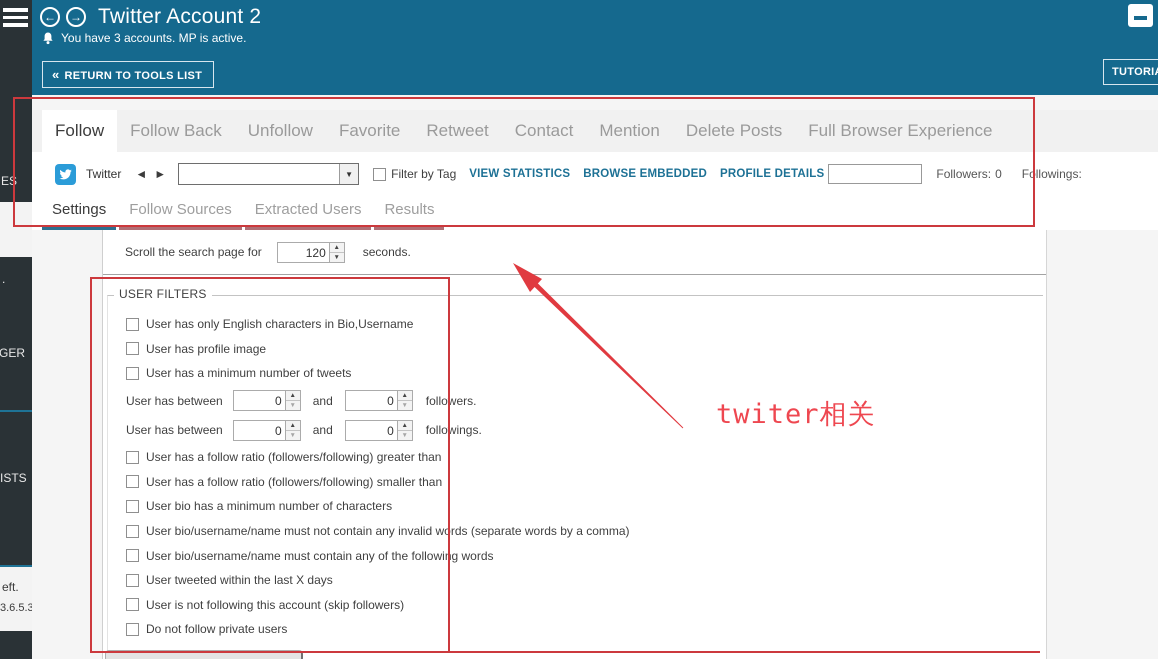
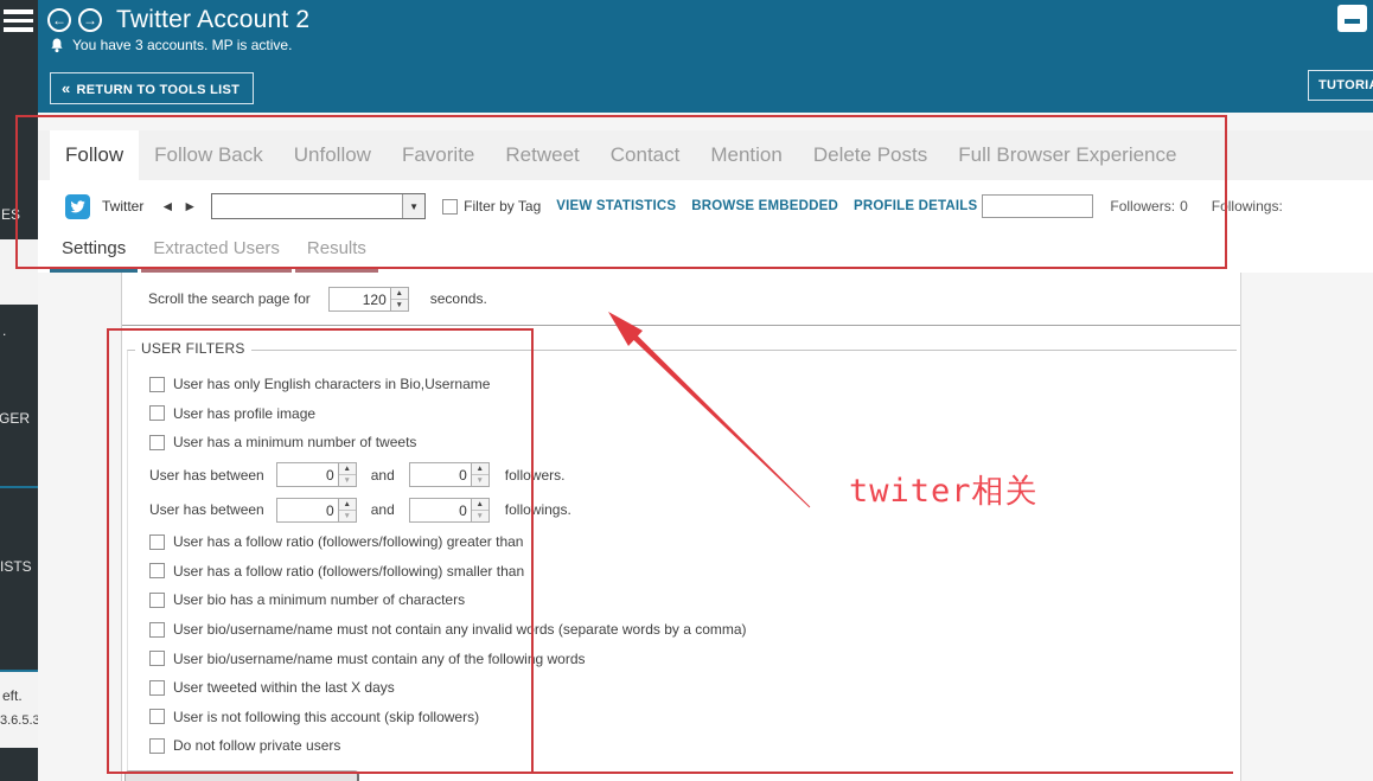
  ES
  .
  GER
  ISTS
  eft.
  3.6.5.3
  ←
  →
  Twitter Account 2
  You have 3 accounts. MP is active.
  « RETURN TO TOOLS LIST
  TUTORI
  Follow
  Follow Back
  Unfollow
  Favorite
  Retweet
  Contact
  Mention
  Delete Posts
  Full Browser Experience
  Twitter
  ◄
  ►
  ▼
  Filter by Tag
  VIEW STATISTICS
  BROWSE EMBEDDED
  PROFILE DETAILS
  Followers:
  0
  Followings:
  Settings
- Follow Sources
  Extracted Users
  Results
  Scroll the search page for
  120
  seconds.
  USER FILTERS
  User has only English characters in Bio,Username
  User has profile image
  User has a minimum number of tweets
  User has between
  0
  and
  0
  followers.
  User has between
  0
  and
  0
  followings.
  User has a follow ratio (followers/following) greater than
  User has a follow ratio (followers/following) smaller than
  User bio has a minimum number of characters
  User bio/username/name must not contain any invalid words (separate words by a comma)
  User bio/username/name must contain any of the following words
  User tweeted within the last X days
  User is not following this account (skip followers)
  Do not follow private users
  twiter相关
